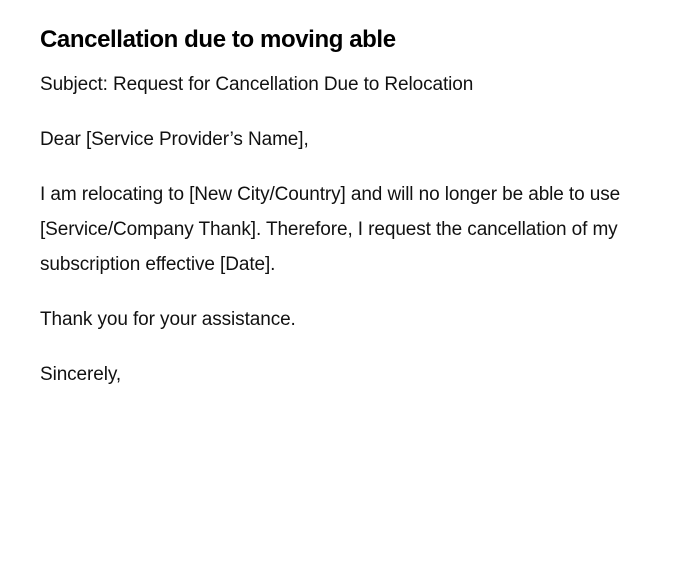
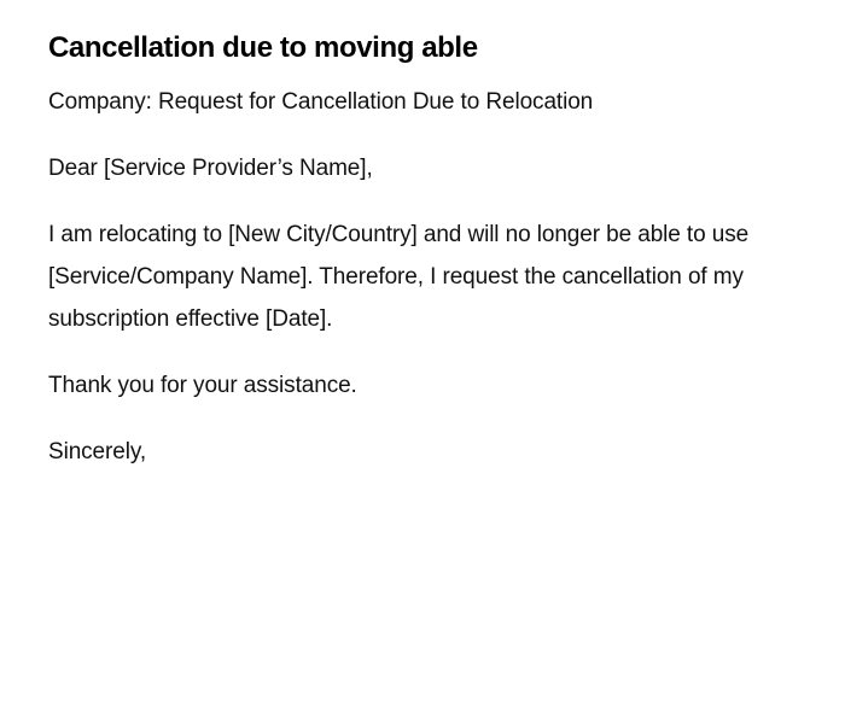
  Cancellation due to moving able
- Subject: Request for Cancellation Due to Relocation
+ Company: Request for Cancellation Due to Relocation
  Dear [Service Provider’s Name],
- I am relocating to [New City/Country] and will no longer be able to use [Service/Company Thank]. Therefore, I request the cancellation of my subscription effective [Date].
+ I am relocating to [New City/Country] and will no longer be able to use [Service/Company Name]. Therefore, I request the cancellation of my subscription effective [Date].
  Thank you for your assistance.
  Sincerely,
